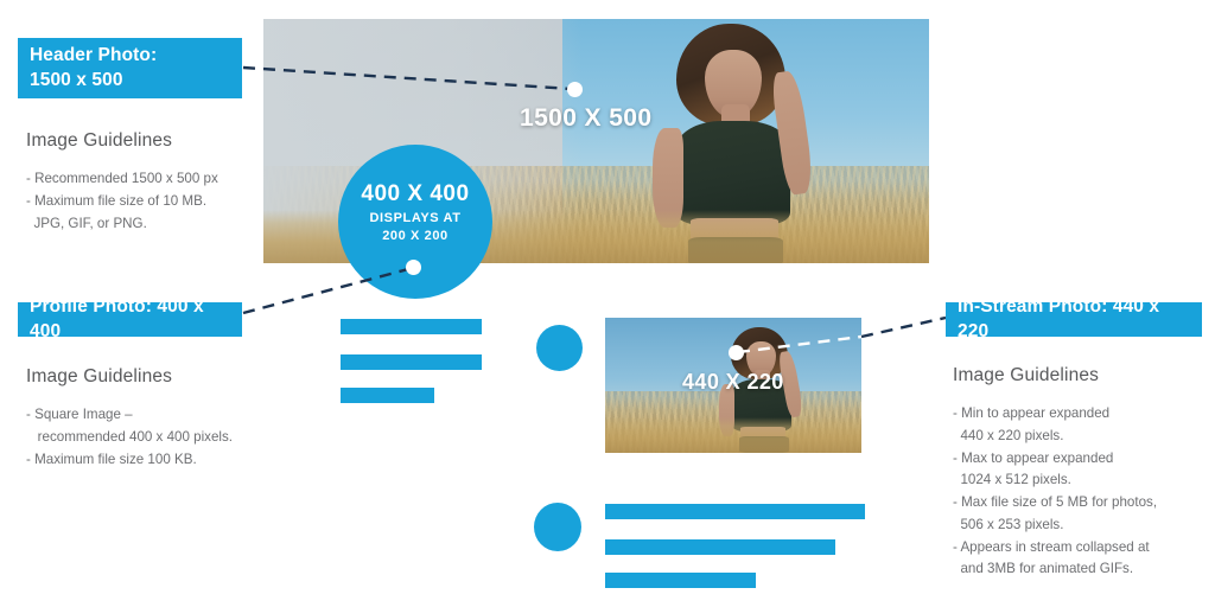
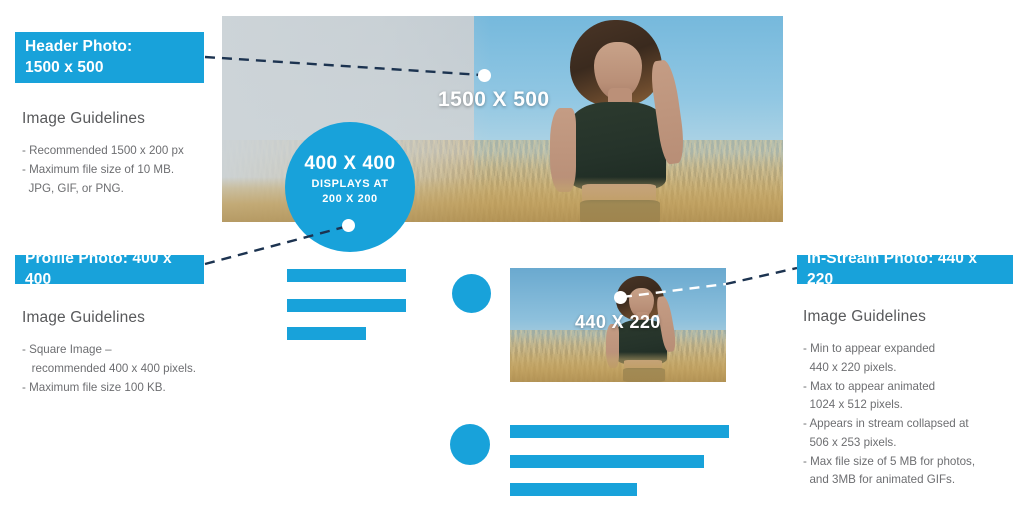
  400 X 400
  DISPLAYS AT
  200 X 200
  1500 X 500
  440 X 220
  Header Photo:
  1500 x 500
  Profile Photo: 400 x 400
  In-Stream Photo: 440 x 220
  Image Guidelines
- - Recommended 1500 x 500 px
+ - Recommended 1500 x 200 px
  - Maximum file size of 10 MB.
  JPG, GIF, or PNG.
  Image Guidelines
  - Square Image –
  recommended 400 x 400 pixels.
  - Maximum file size 100 KB.
  Image Guidelines
  - Min to appear expanded
  440 x 220 pixels.
- - Max to appear expanded
+ - Max to appear animated
  1024 x 512 pixels.
- - Max file size of 5 MB for photos,
+ - Appears in stream collapsed at
  506 x 253 pixels.
- - Appears in stream collapsed at
+ - Max file size of 5 MB for photos,
  and 3MB for animated GIFs.
